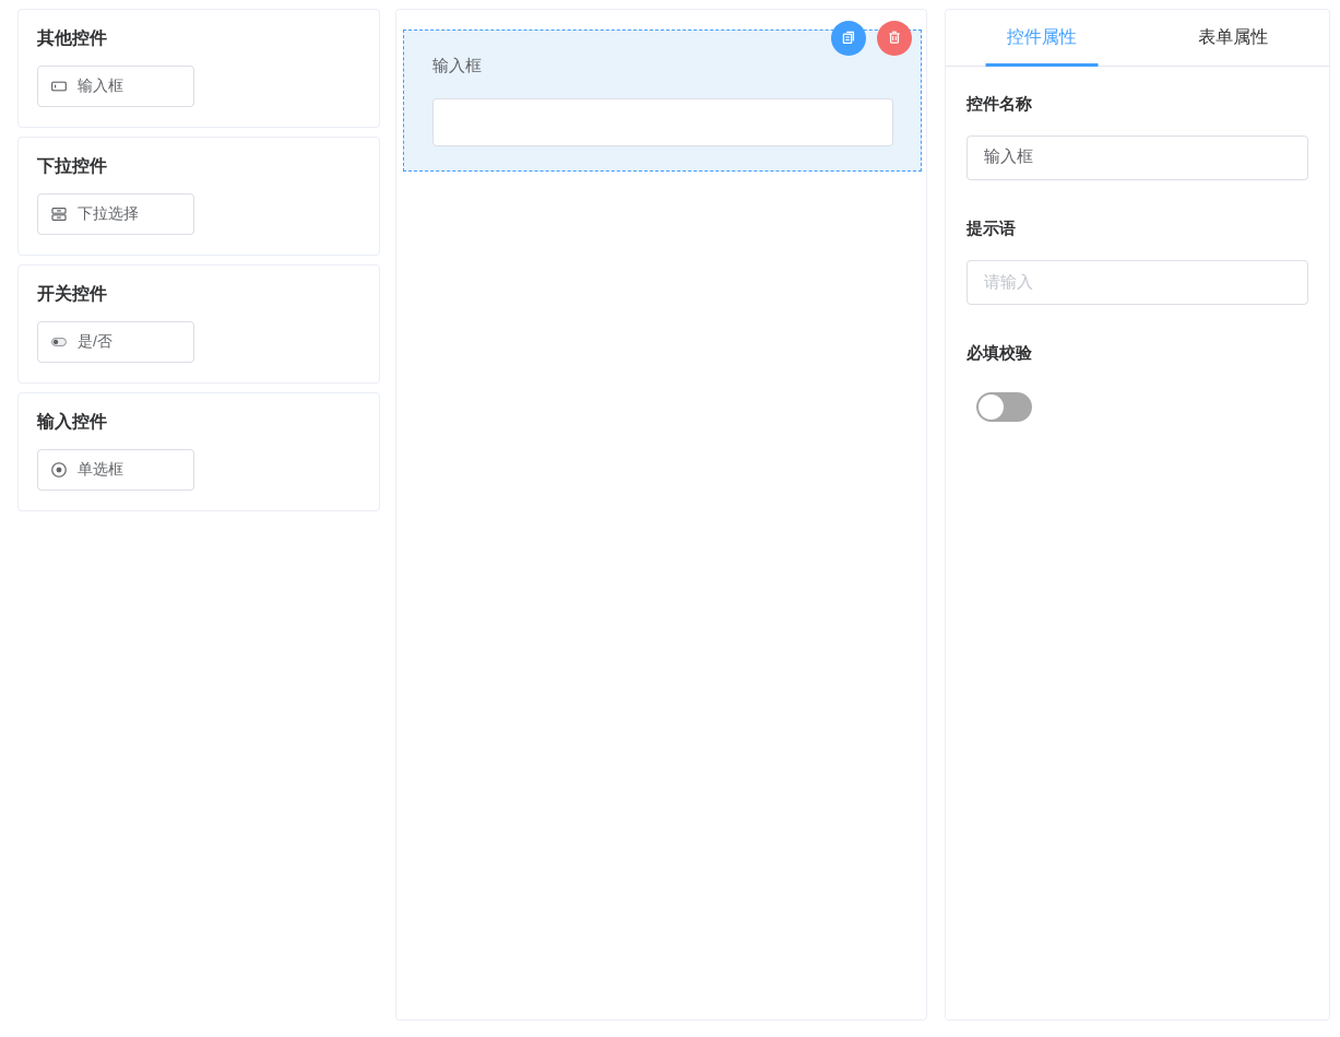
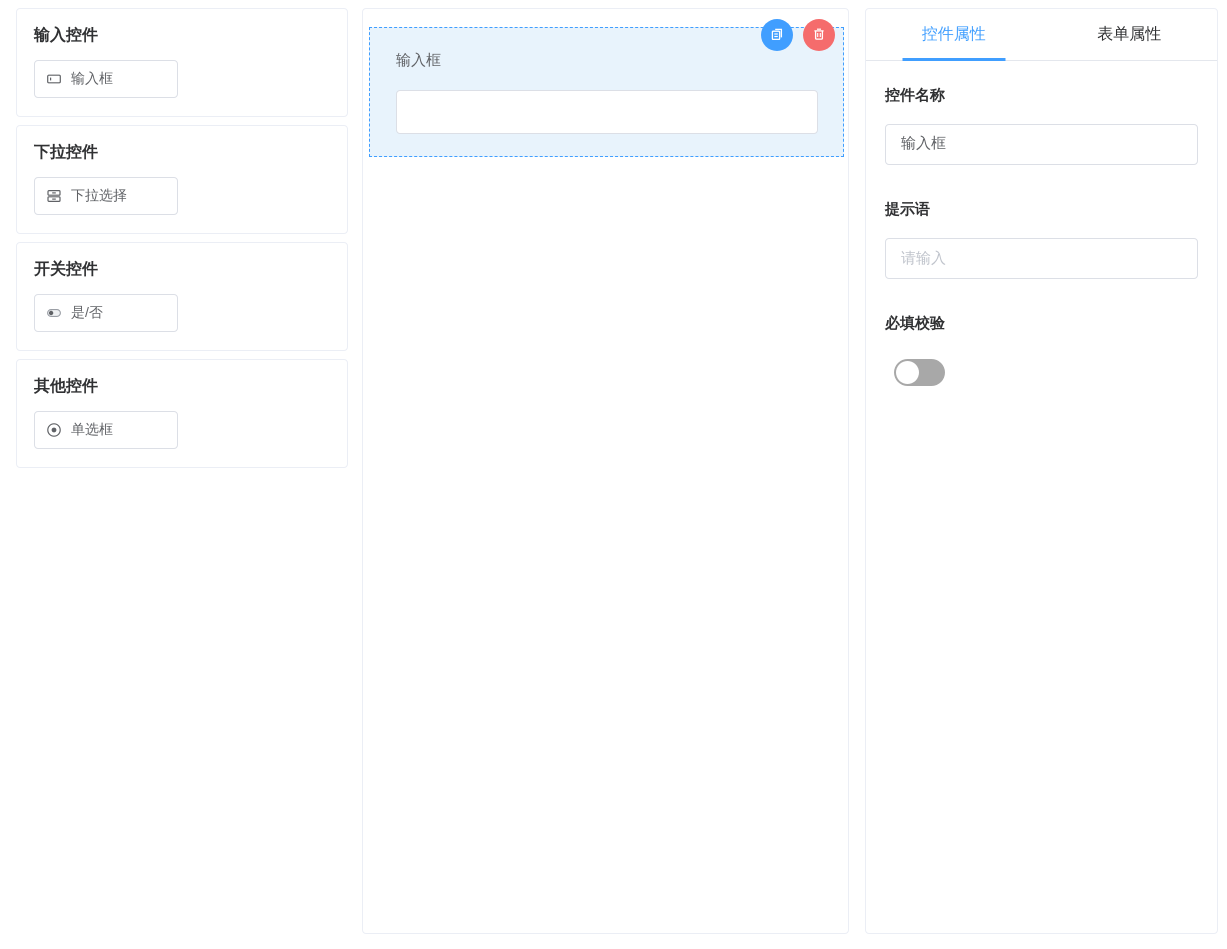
- 其他控件
+ 输入控件
  输入框
  下拉控件
  下拉选择
  开关控件
  是/否
- 输入控件
+ 其他控件
  单选框
  输入框
  控件属性
  表单属性
  控件名称
  输入框
  提示语
  请输入
  必填校验
